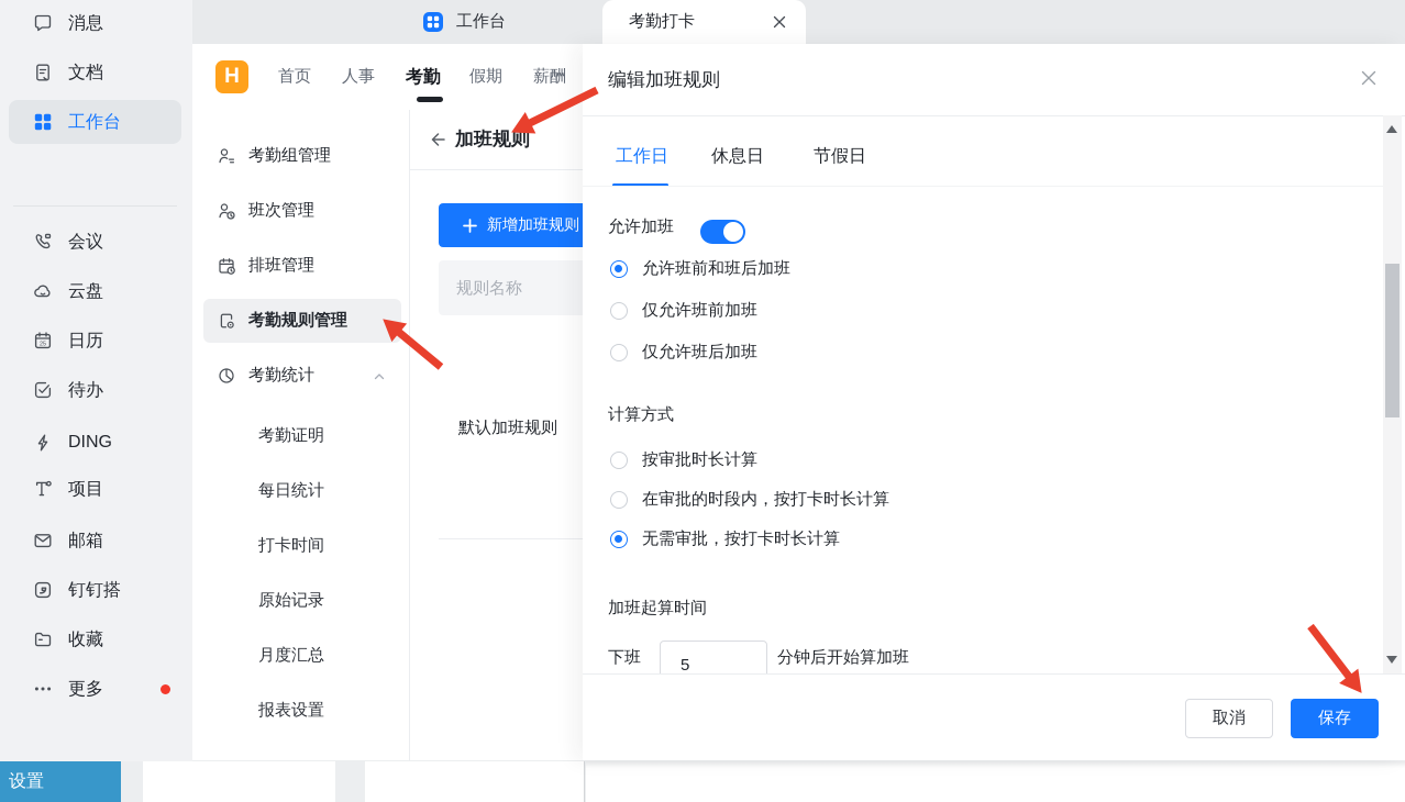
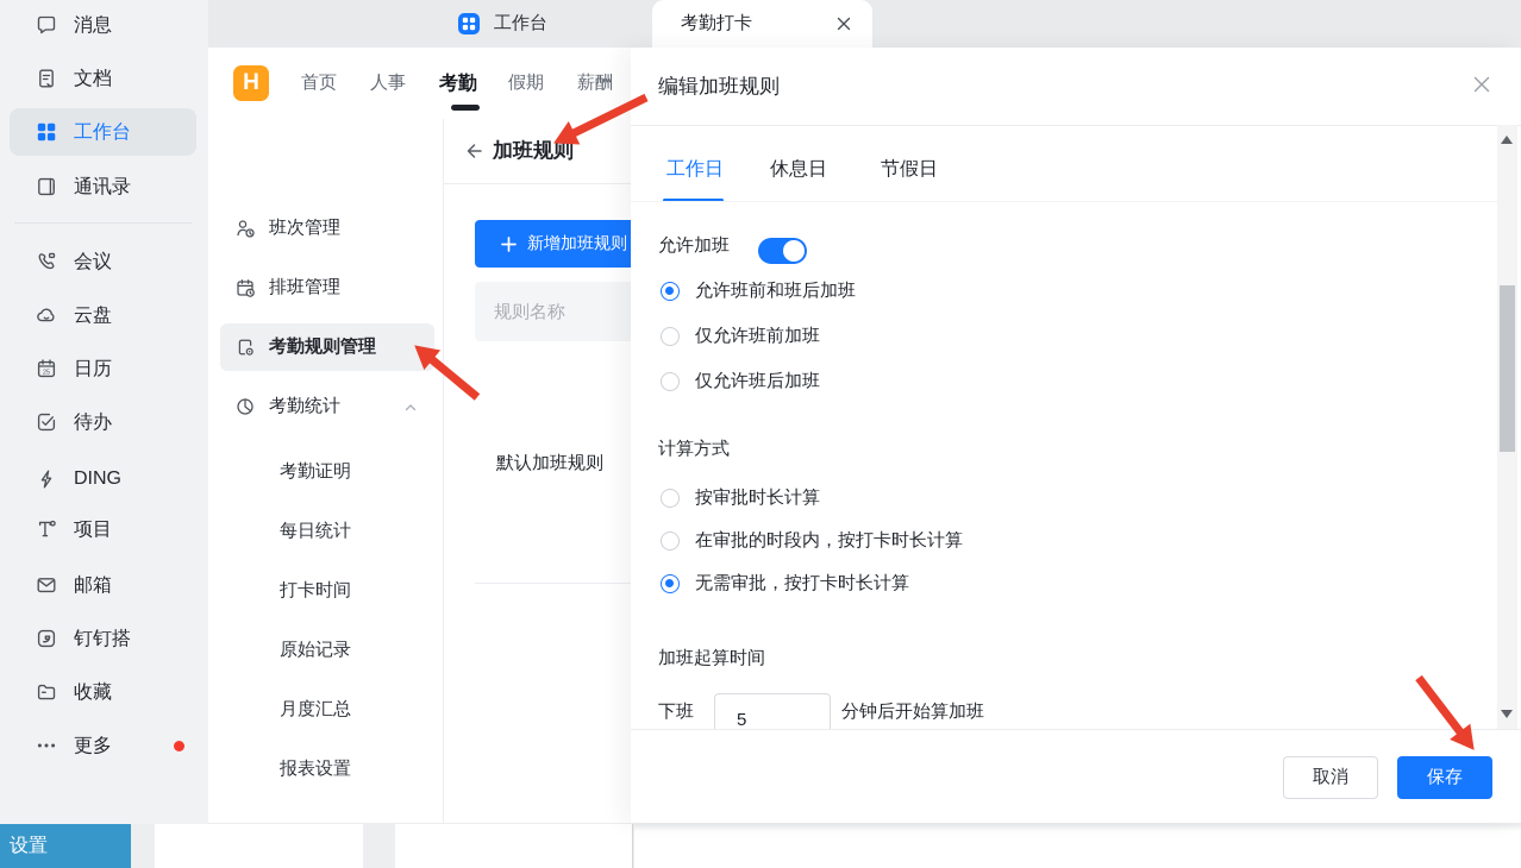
  消息
  文档
  工作台
+ 通讯录
  会议
  云盘
  日历
  待办
  DING
  项目
  邮箱
  钉钉搭
  收藏
  更多
  设置
  工作台
  考勤打卡
  H
  首页
  人事
  考勤
  假期
  薪酬
- 考勤组管理
  班次管理
  排班管理
  考勤规则管理
  考勤统计
  考勤证明
  每日统计
  打卡时间
  原始记录
  月度汇总
  报表设置
  加班规则
  新增加班规则
  规则名称
  默认加班规则
  编辑加班规则
  工作日
  休息日
  节假日
  允许加班
  允许班前和班后加班
  仅允许班前加班
  仅允许班后加班
  计算方式
  按审批时长计算
  在审批的时段内，按打卡时长计算
  无需审批，按打卡时长计算
  加班起算时间
  下班
  5
  分钟后开始算加班
  取消
  保存
